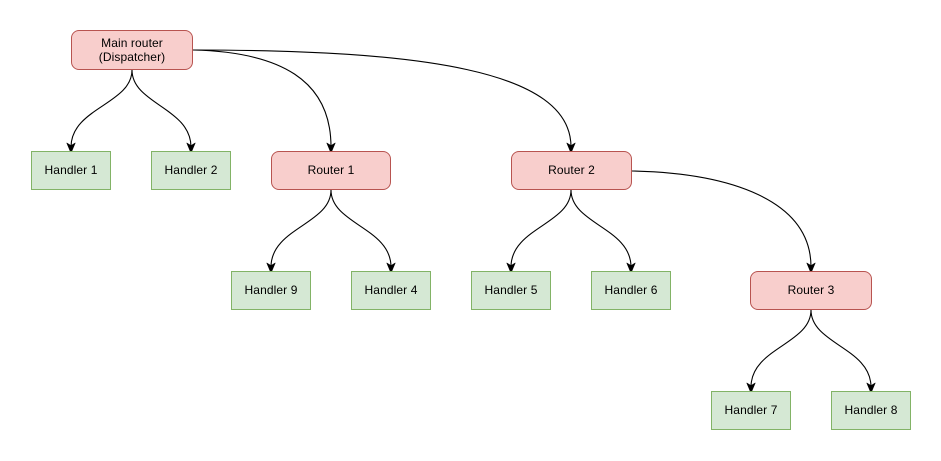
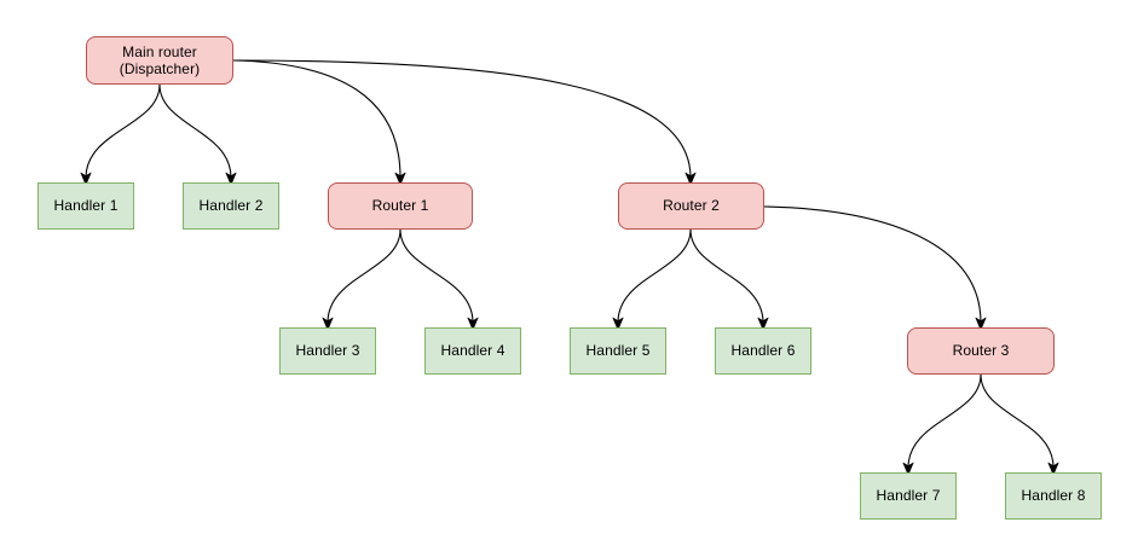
  Main router
  (Dispatcher)
  Handler 1
  Handler 2
  Router 1
  Router 2
- Handler 9
+ Handler 3
  Handler 4
  Handler 5
  Handler 6
  Router 3
  Handler 7
  Handler 8
